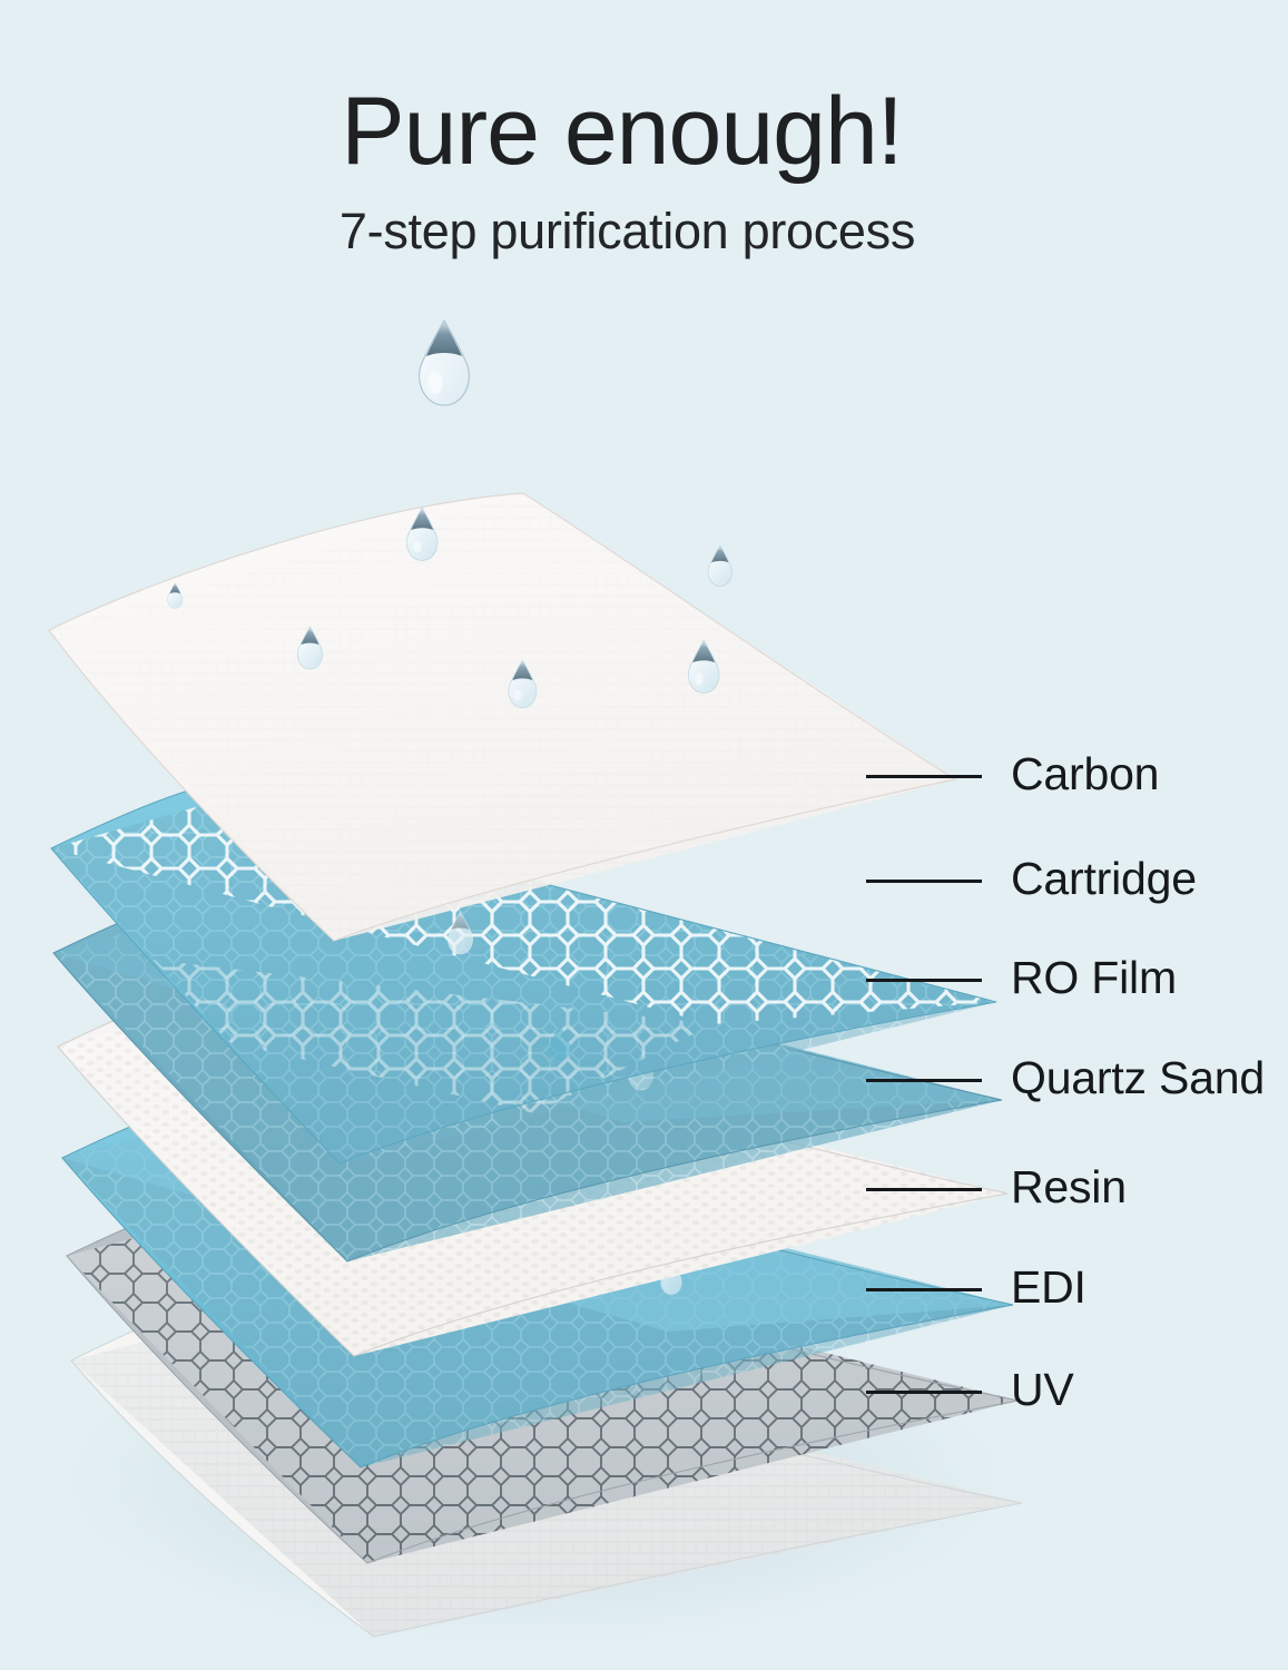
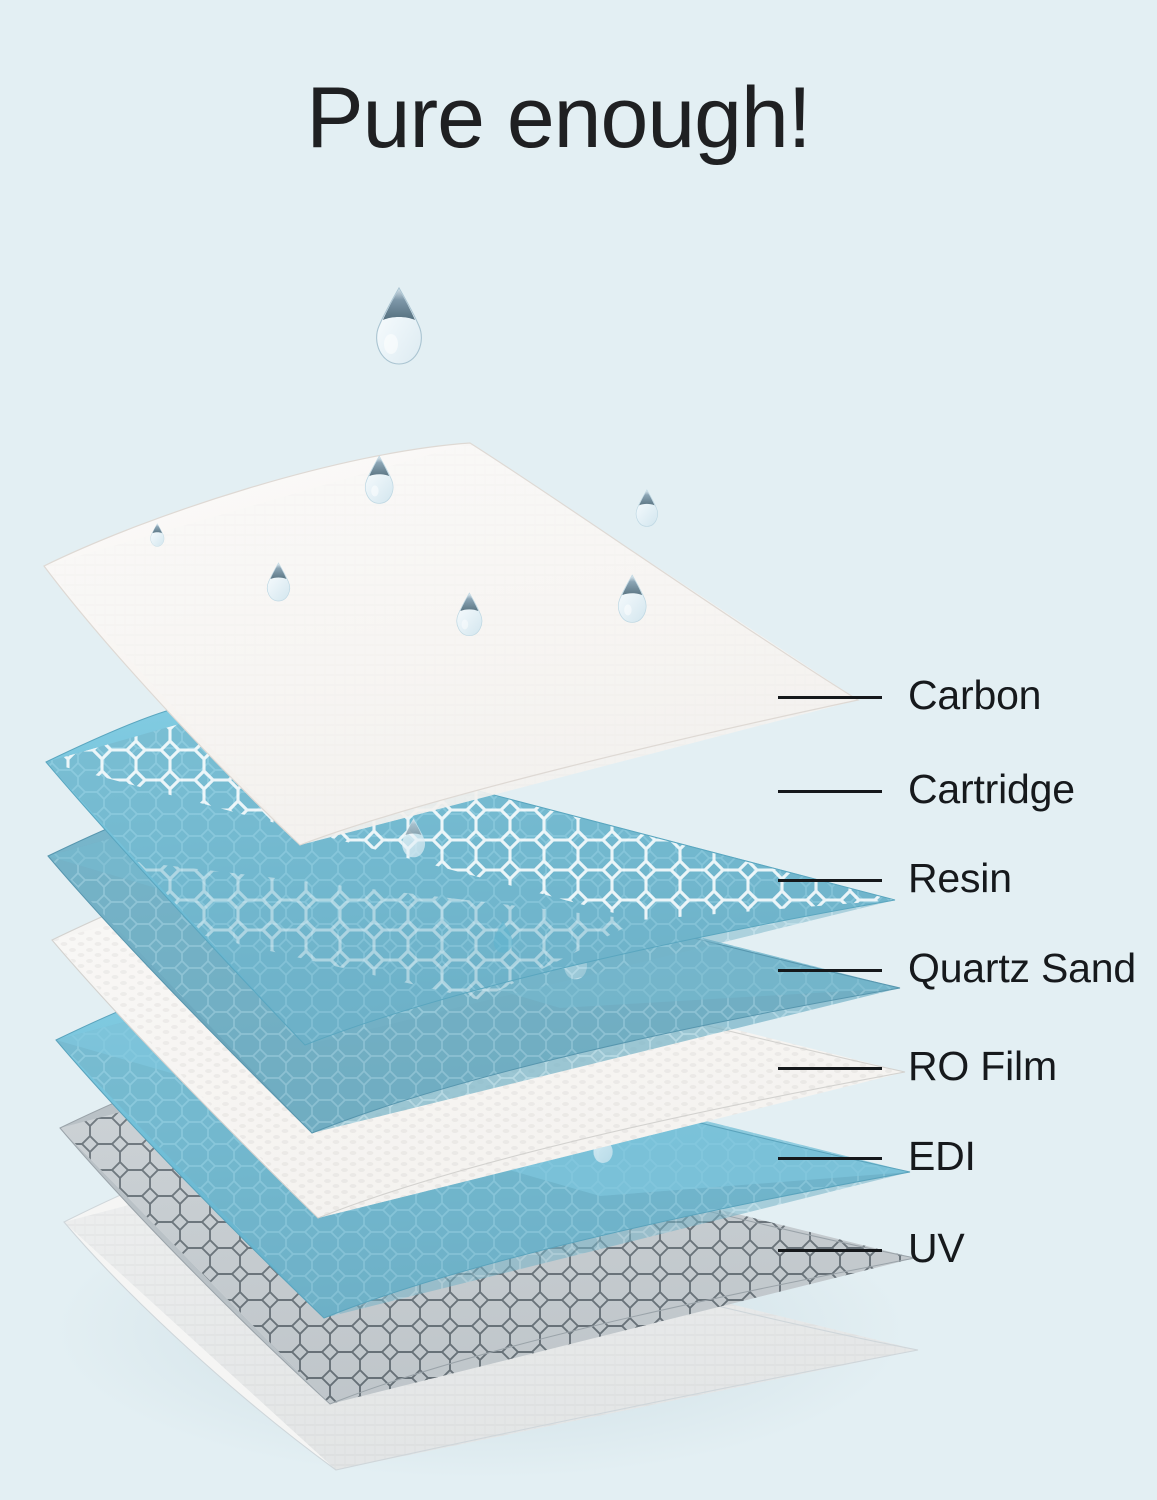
  Pure enough!
- 7-step purification process
  Carbon
  Cartridge
- RO Film
+ Resin
  Quartz Sand
- Resin
+ RO Film
  EDI
  UV
